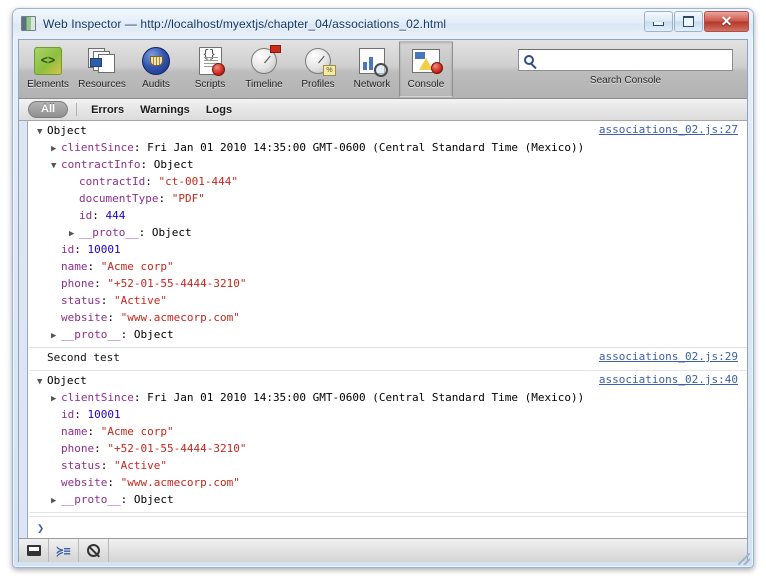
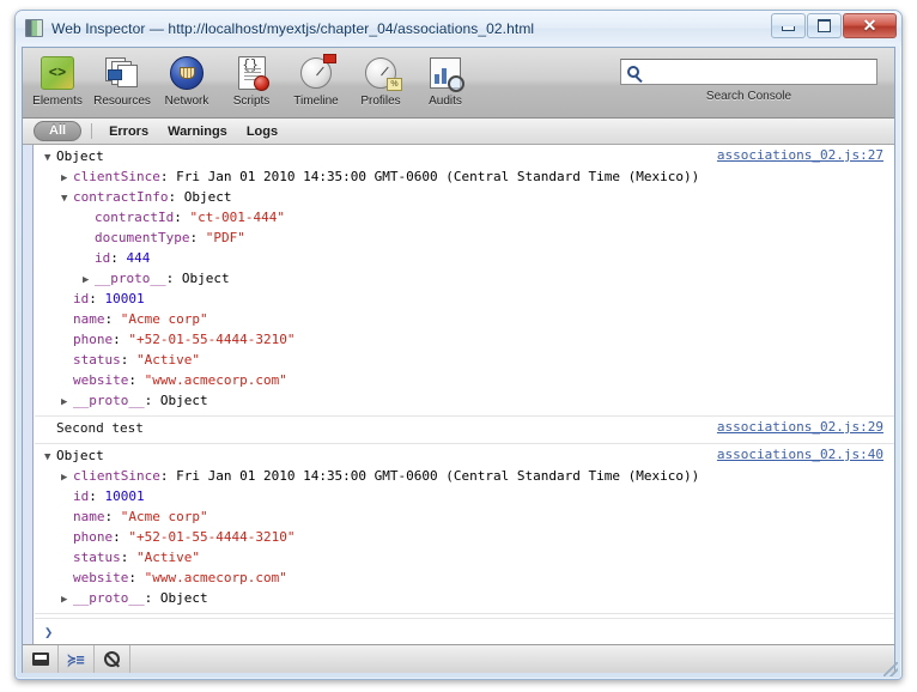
  Web Inspector — http://localhost/myextjs/chapter_04/associations_02.html
  ✕
  <>
  Elements
  Resources
- Audits
+ Network
  {}
  Scripts
  Timeline
  Profiles
- Network
+ Audits
- Console
  Search Console
  All
  Errors
  Warnings
  Logs
  ▼ Object
  ▶ clientSince: Fri Jan 01 2010 14:35:00 GMT-0600 (Central Standard Time (Mexico))
  ▼ contractInfo: Object
  contractId: "ct-001-444"
  documentType: "PDF"
  id: 444
  ▶ __proto__: Object
  id: 10001
  name: "Acme corp"
  phone: "+52-01-55-4444-3210"
  status: "Active"
  website: "www.acmecorp.com"
  ▶ __proto__: Object
  associations_02.js:27
  Second test
  associations_02.js:29
  ▼ Object
  ▶ clientSince: Fri Jan 01 2010 14:35:00 GMT-0600 (Central Standard Time (Mexico))
  id: 10001
  name: "Acme corp"
  phone: "+52-01-55-4444-3210"
  status: "Active"
  website: "www.acmecorp.com"
  ▶ __proto__: Object
  associations_02.js:40
  ❯
  ≽≡
